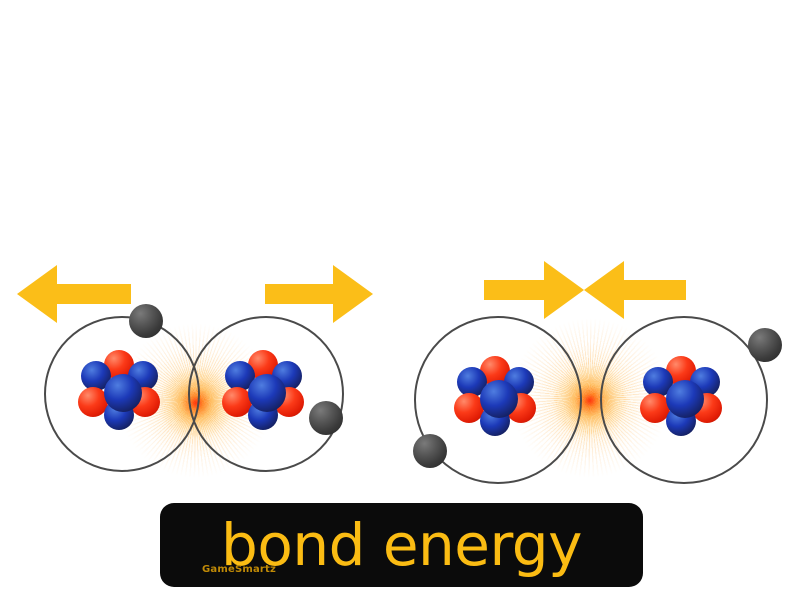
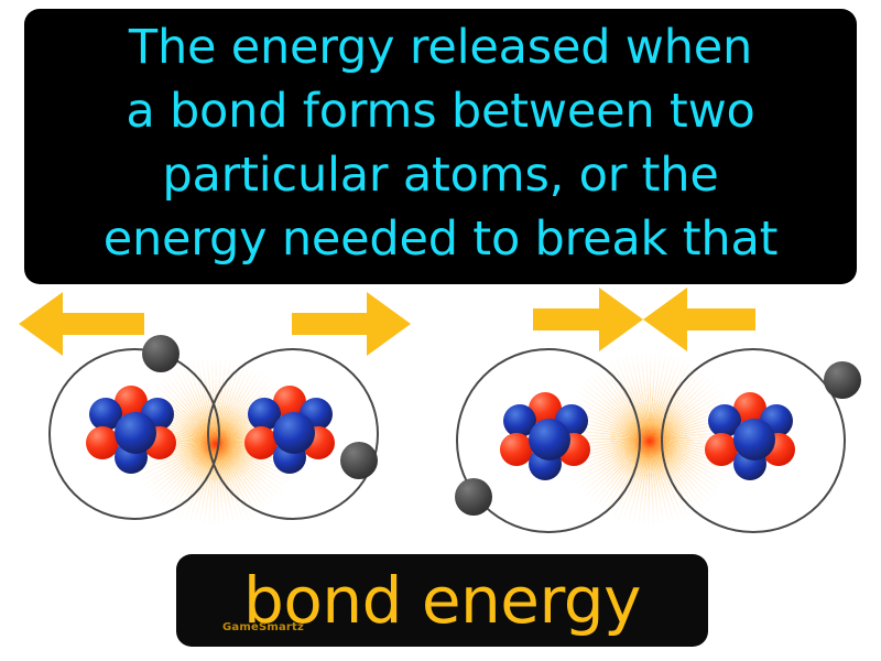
+ The energy released when
+ a bond forms between two
+ particular atoms, or the
+ energy needed to break that
  bond energy
  GameSmartz
